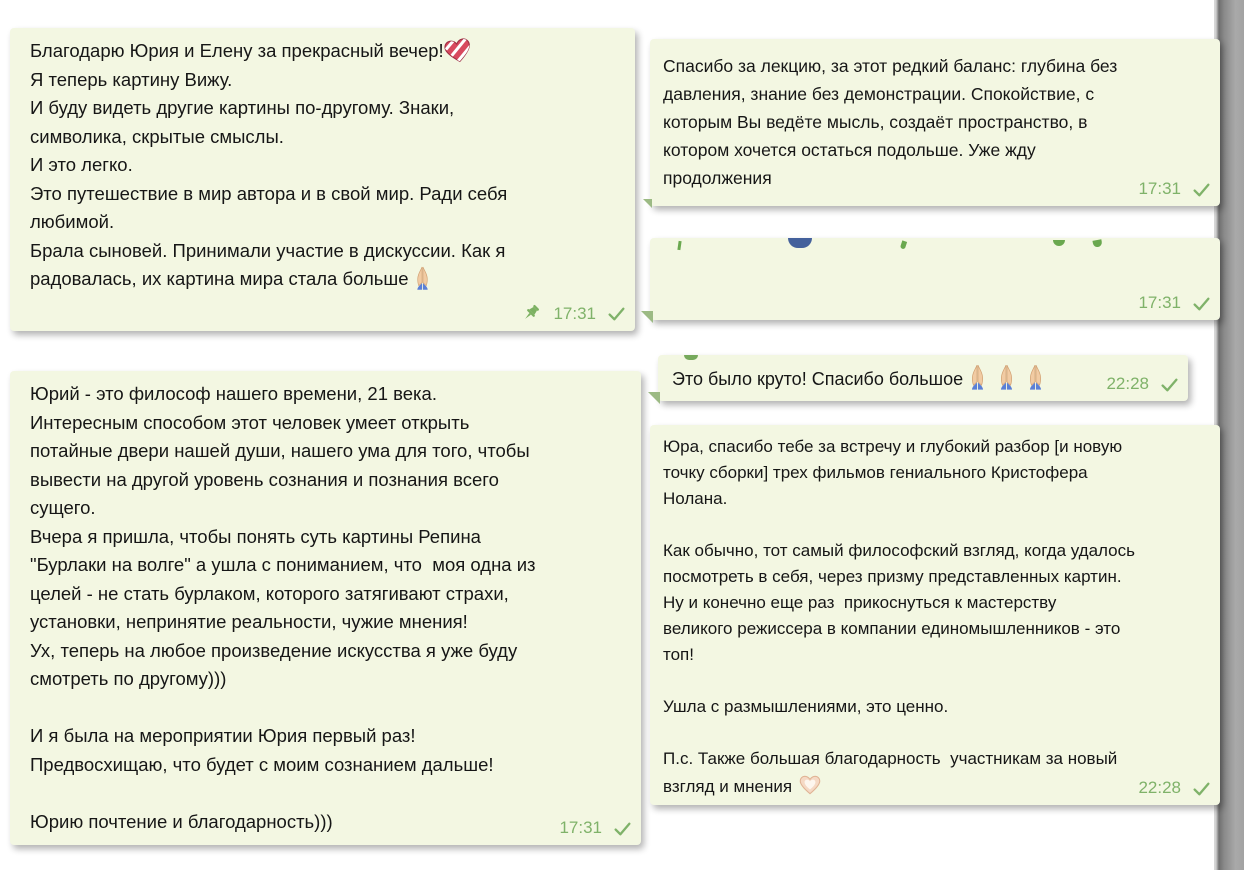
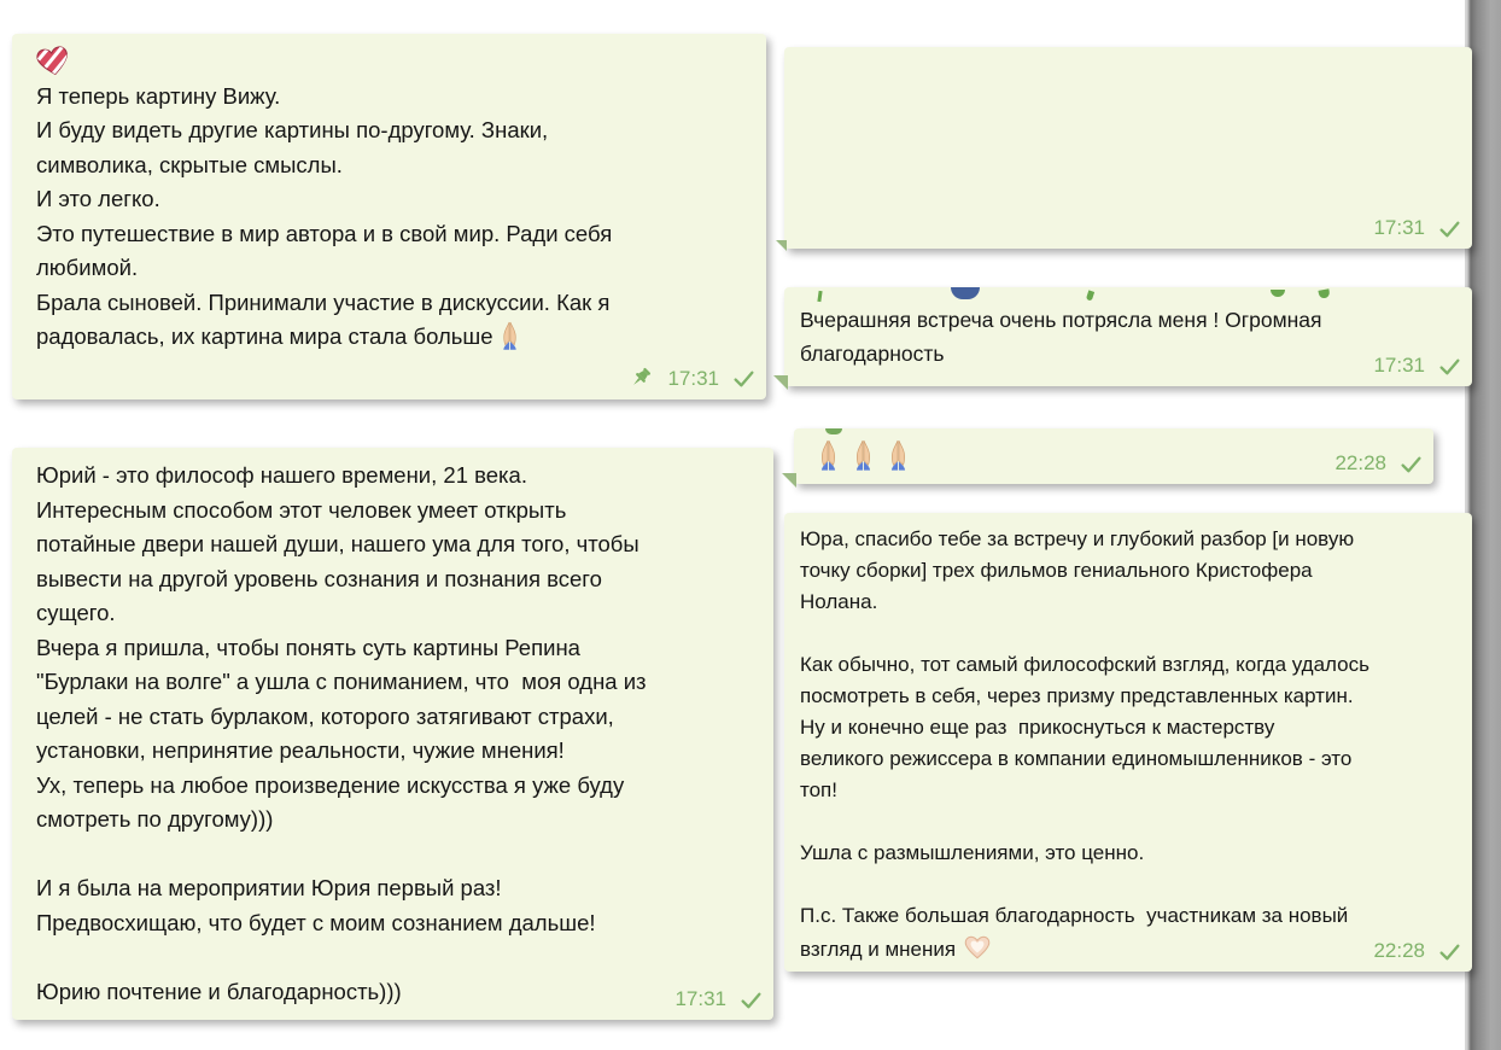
- Благодарю Юрия и Елену за прекрасный вечер!
  Я теперь картину Вижу.
  И буду видеть другие картины по-другому. Знаки,
  символика, скрытые смыслы.
  И это легко.
  Это путешествие в мир автора и в свой мир. Ради себя
  любимой.
  Брала сыновей. Принимали участие в дискуссии. Как я
  радовалась, их картина мира стала больше
  17:31
  Юрий - это философ нашего времени, 21 века.
  Интересным способом этот человек умеет открыть
  потайные двери нашей души, нашего ума для того, чтобы
  вывести на другой уровень сознания и познания всего
  сущего.
  Вчера я пришла, чтобы понять суть картины Репина
  "Бурлаки на волге" а ушла с пониманием, что моя одна из
  целей - не стать бурлаком, которого затягивают страхи,
  установки, непринятие реальности, чужие мнения!
  Ух, теперь на любое произведение искусства я уже буду
  смотреть по другому)))
  И я была на мероприятии Юрия первый раз!
  Предвосхищаю, что будет с моим сознанием дальше!
  Юрию почтение и благодарность)))
  17:31
- Спасибо за лекцию, за этот редкий баланс: глубина без
- давления, знание без демонстрации. Спокойствие, с
- которым Вы ведёте мысль, создаёт пространство, в
- котором хочется остаться подольше. Уже жду
- продолжения
  17:31
+ Вчерашняя встреча очень потрясла меня ! Огромная
+ благодарность
  17:31
- Это было круто! Спасибо большое
  22:28
  Юра, спасибо тебе за встречу и глубокий разбор [и новую
  точку сборки] трех фильмов гениального Кристофера
  Нолана.
  Как обычно, тот самый философский взгляд, когда удалось
  посмотреть в себя, через призму представленных картин.
  Ну и конечно еще раз прикоснуться к мастерству
  великого режиссера в компании единомышленников - это
  топ!
  Ушла с размышлениями, это ценно.
  П.с. Также большая благодарность участникам за новый
  взгляд и мнения
  22:28
